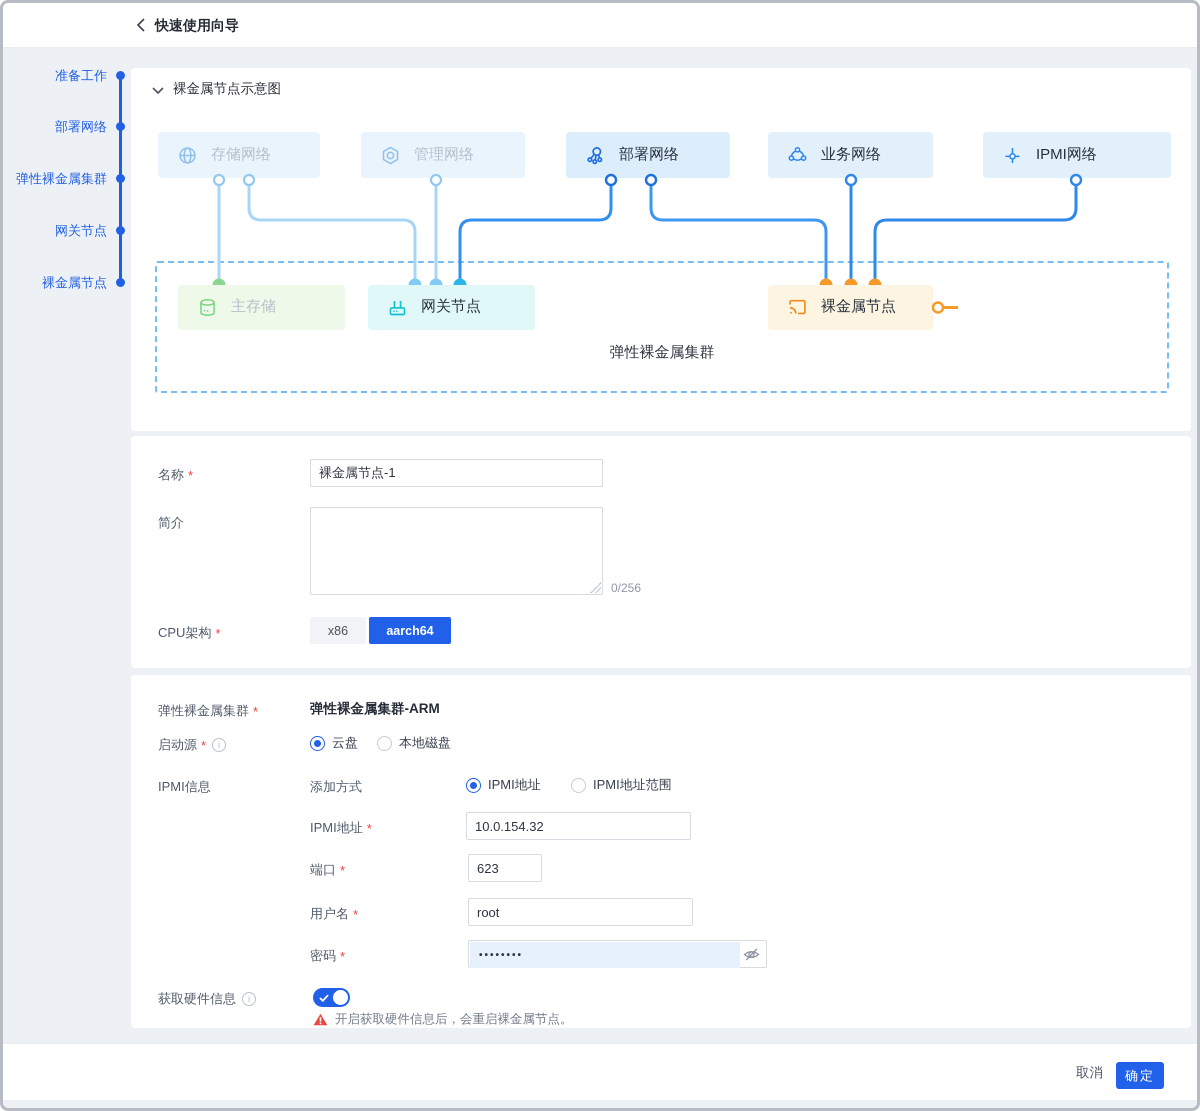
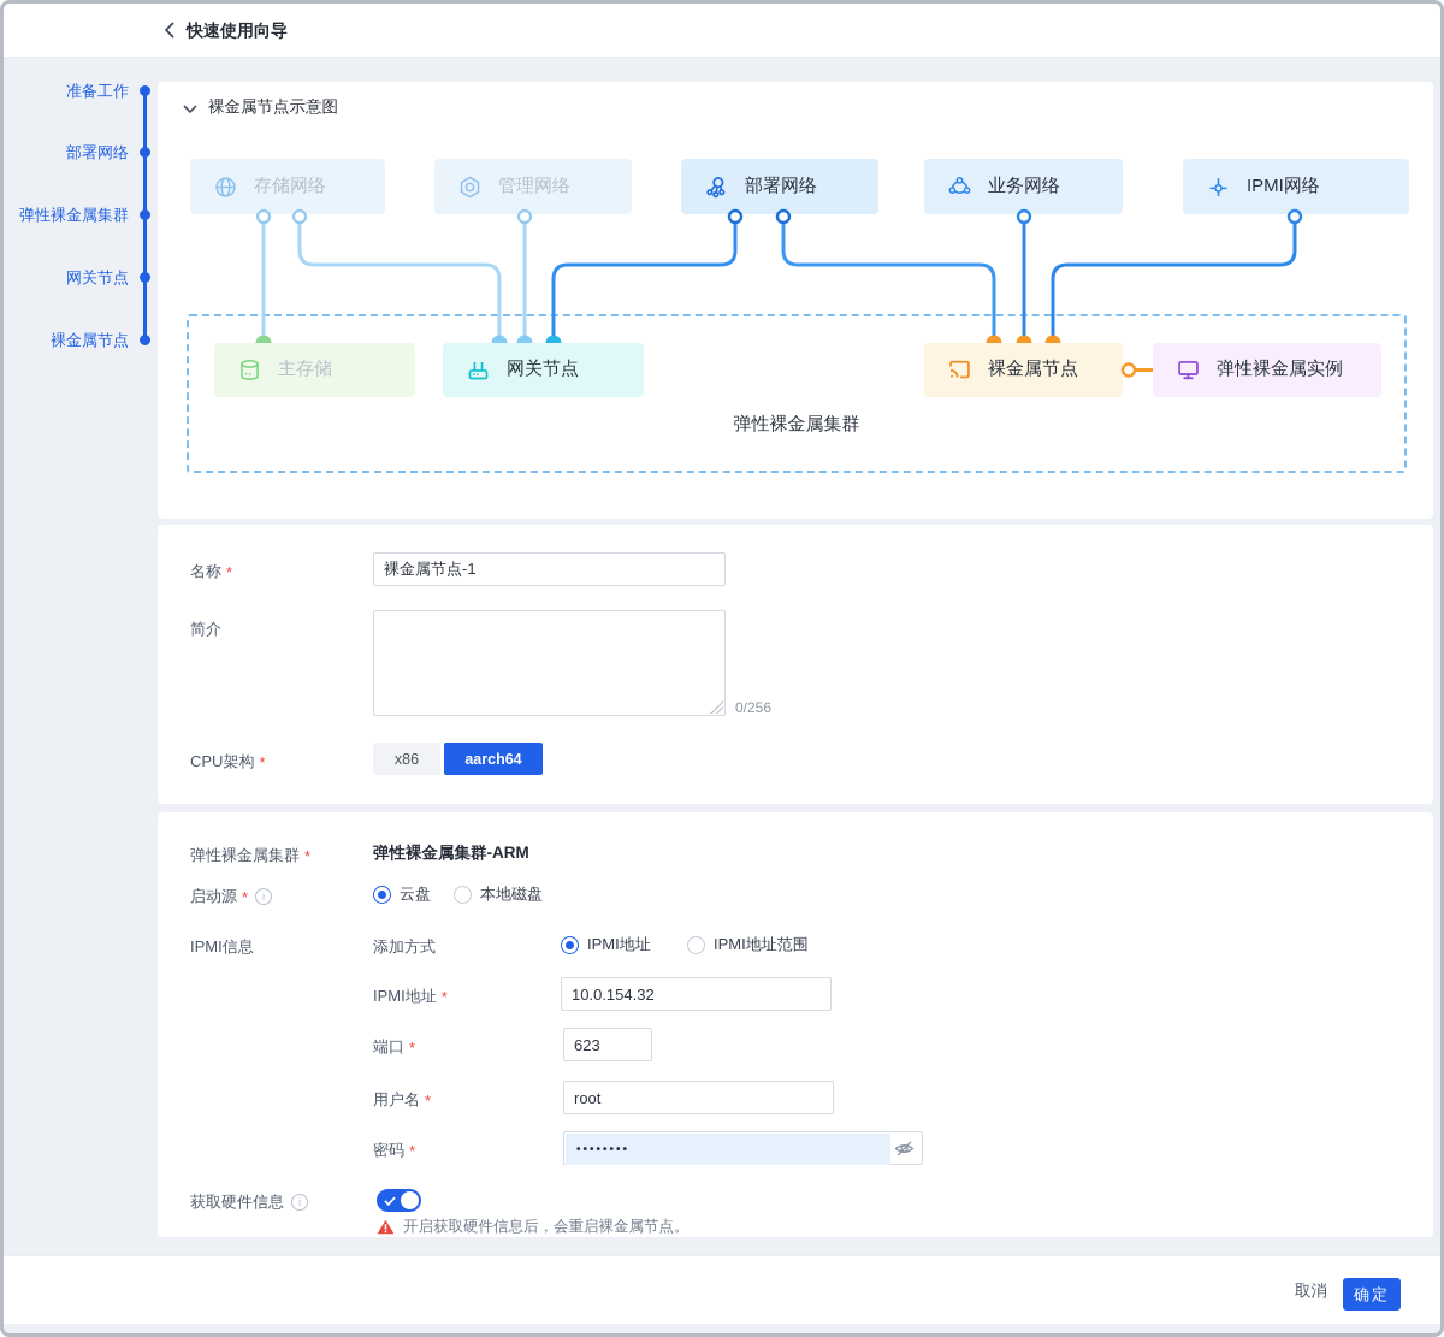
  快速使用向导
  准备工作
  部署网络
  弹性裸金属集群
  网关节点
  裸金属节点
  裸金属节点示意图
  弹性裸金属集群
  存储网络
  管理网络
  部署网络
  业务网络
  IPMI网络
  主存储
  网关节点
  裸金属节点
+ 弹性裸金属实例
  名称
  *
  裸金属节点-1
  简介
  0/256
  CPU架构
  *
  x86
  aarch64
  弹性裸金属集群
  *
  弹性裸金属集群-ARM
  启动源
  *
  i
  云盘
  本地磁盘
  IPMI信息
  添加方式
  IPMI地址
  IPMI地址范围
  IPMI地址
  *
  10.0.154.32
  端口
  *
  623
  用户名
  *
  root
  密码
  *
  ••••••••
  获取硬件信息
  i
  开启获取硬件信息后，会重启裸金属节点。
  取消
  确定
